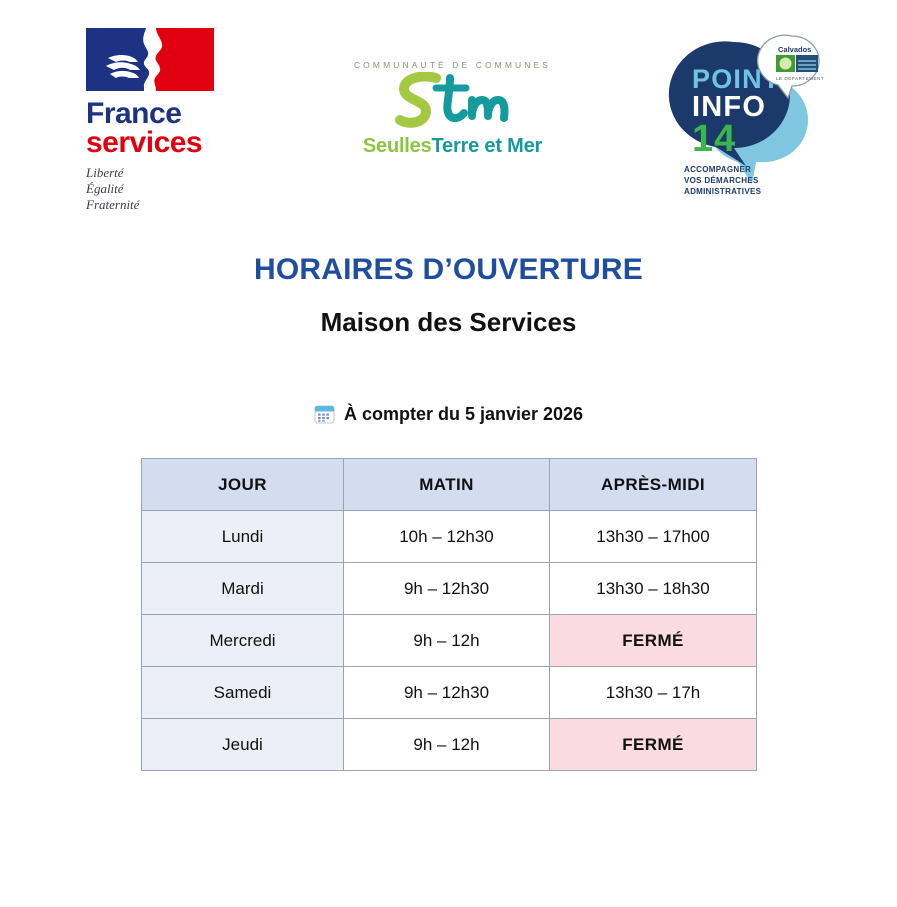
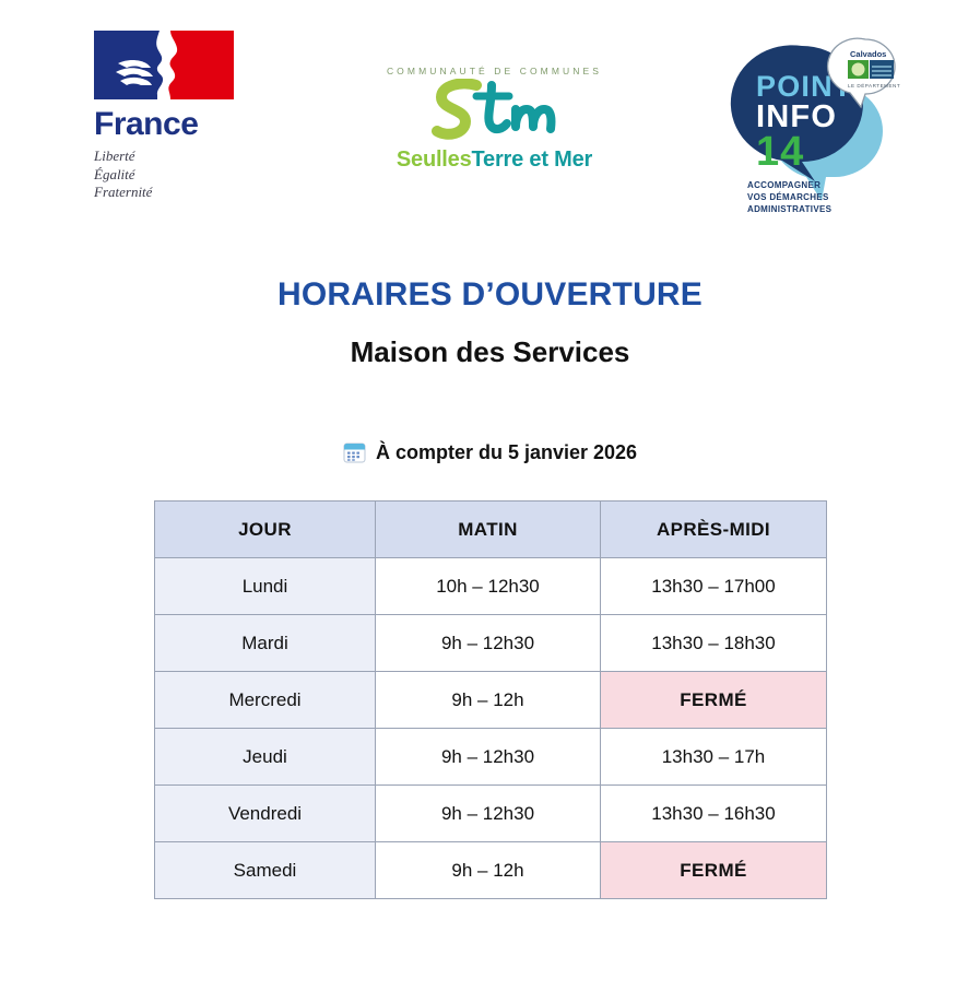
  France
- services
  Liberté
  Égalité
  Fraternité
  COMMUNAUTÉ DE COMMUNES
  SeullesTerre et Mer
  POIN
  INFO
  14
  Calvados
  ACCOMPAGNER
  VOS DÉMARCHES
  ADMINISTRATIVES
  HORAIRES D’OUVERTURE
  Maison des Services
  À compter du 5 janvier 2026
  JOUR	MATIN	APRÈS-MIDI
  Lundi	10h – 12h30	13h30 – 17h00
  Mardi	9h – 12h30	13h30 – 18h30
  Mercredi	9h – 12h	FERMÉ
- Samedi	9h – 12h30	13h30 – 17h
+ Jeudi	9h – 12h30	13h30 – 17h
+ Vendredi	9h – 12h30	13h30 – 16h30
- Jeudi	9h – 12h	FERMÉ
+ Samedi	9h – 12h	FERMÉ
